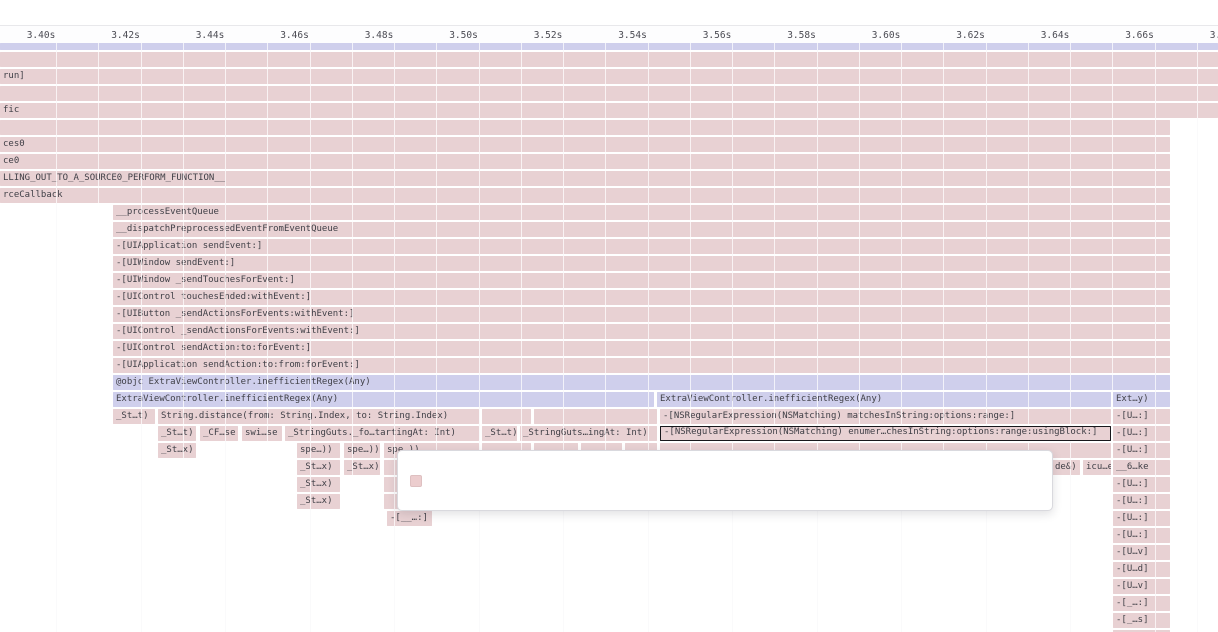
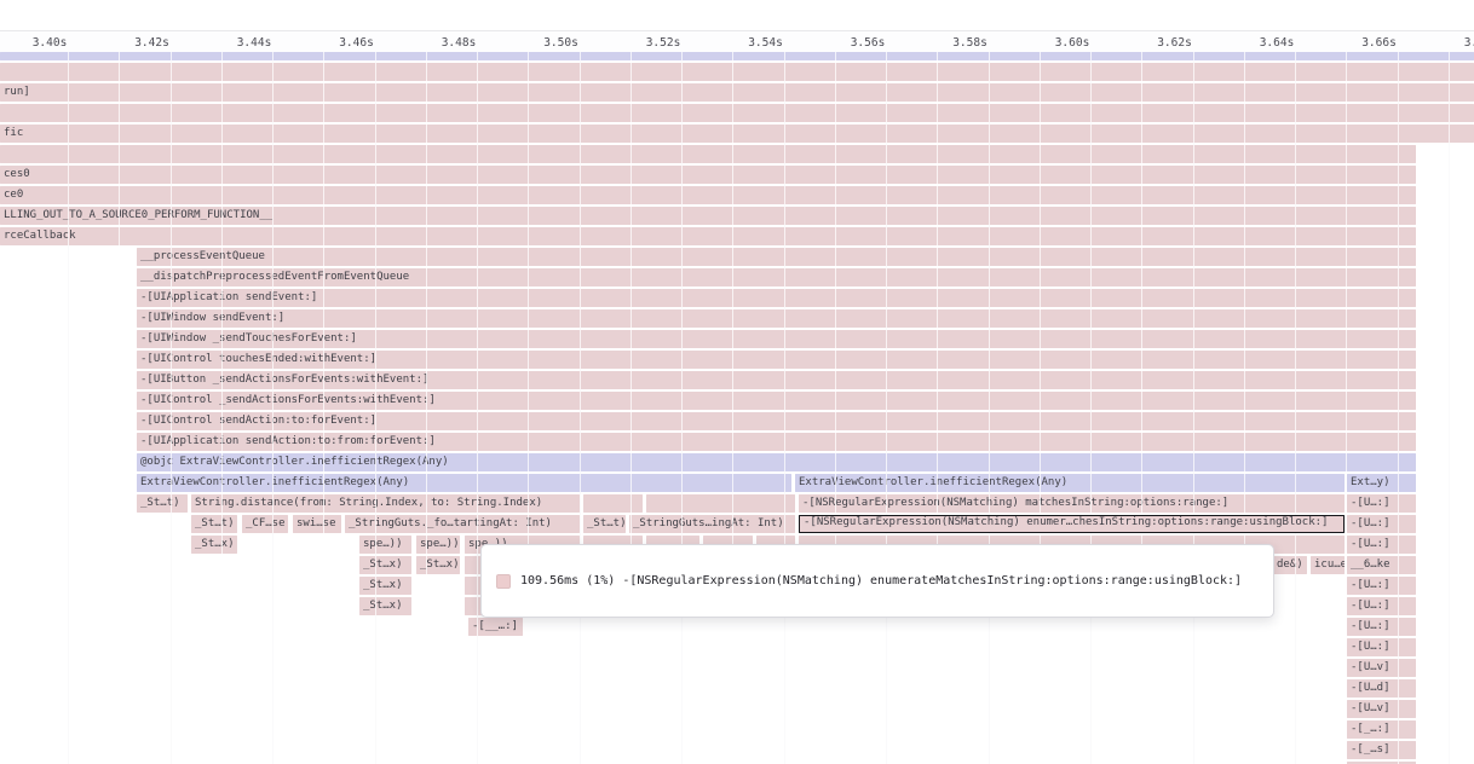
  3.40s
  3.42s
  3.44s
  3.46s
  3.48s
  3.50s
  3.52s
  3.54s
  3.56s
  3.58s
  3.60s
  3.62s
  3.64s
  3.66s
  run]
  fic
  ces0
  ce0
  LLING_OUT_TO_A_SOURCE0_PERFORM_FUNCTION__
  rceCallback
  __processEventQueue
  __dispatchPreprocessedEventFromEventQueue
  -[UIApplication sendEvent:]
  -[UIWindow sendEvent:]
  -[UIWindow _sendTouchesForEvent:]
  -[UIControl touchesEnded:withEvent:]
  -[UIButton _sendActionsForEvents:withEvent:]
  -[UIControl _sendActionsForEvents:withEvent:]
  -[UIControl sendAction:to:forEvent:]
  -[UIApplication sendAction:to:from:forEvent:]
  @objc ExtraViewController.inefficientRegex(Any)
  ExtraViewController.inefficientRegex(Any)
  ExtraViewController.inefficientRegex(Any)
  Ext…y)
  _St…t)
  String.distance(from: String.Index, to: String.Index)
  -[NSRegularExpression(NSMatching) matchesInString:options:range:]
  -[U…:]
  _St…t)
  _CF…se
  swi…se
  _StringGuts._fo…tartingAt: Int)
  _St…t)
  _StringGuts…ingAt: Int)
  -[NSRegularExpression(NSMatching) enumer…chesInString:options:range:usingBlock:]
  -[U…:]
  _St…x)
  spe…))
  spe…))
  -[U…:]
  _St…x)
  _St…x)
  de&)
  icu…e
  __6…ke
  _St…x)
  -[U…:]
  _St…x)
  -[U…:]
  -[__…:]
  -[U…:]
  -[U…:]
  -[U…v]
  -[U…d]
  -[U…v]
  -[_…:]
  -[_…s]
+ 109.56ms (1%) -[NSRegularExpression(NSMatching) enumerateMatchesInString:options:range:usingBlock:]
